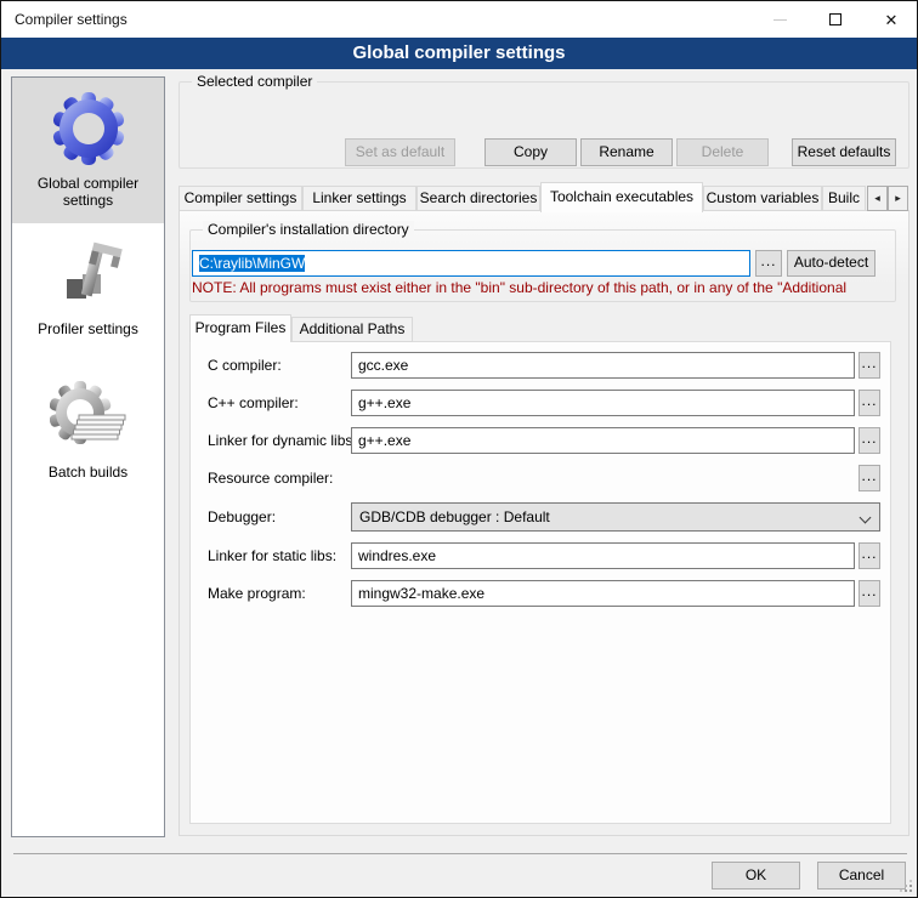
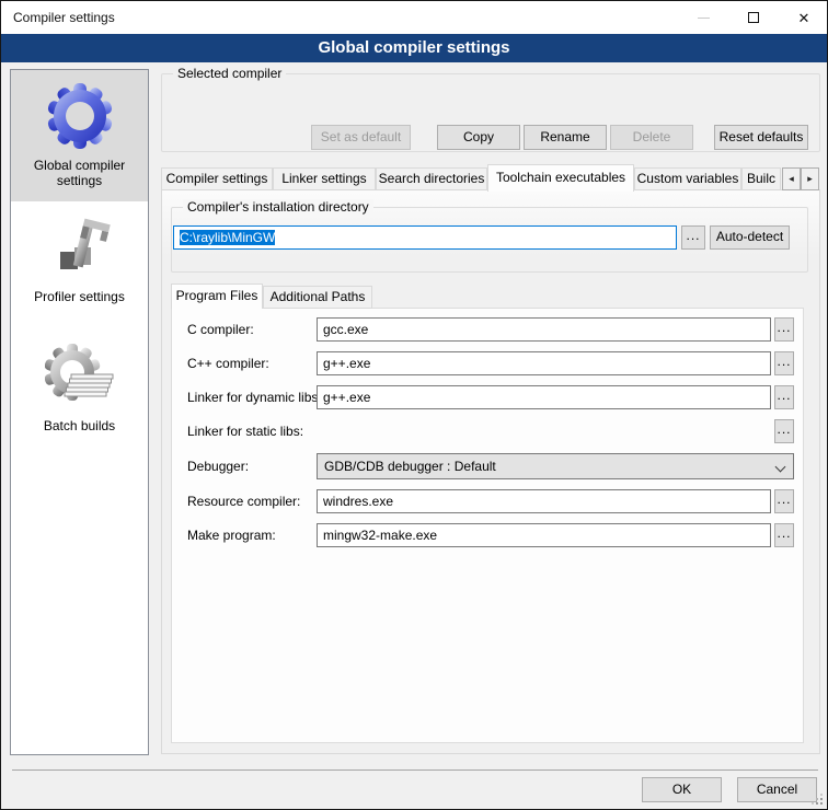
  Compiler settings
  ✕
  Global compiler settings
  Global compiler settings
  Profiler settings
  Batch builds
  Selected compiler
  Set as default
  Copy
  Rename
  Delete
  Reset defaults
  Compiler settings
  Linker settings
  Search directories
  Toolchain executables
  Custom variables
  Builc
  ◂
  ▸
  Compiler's installation directory
  C:\raylib\MinGW
  ...
  Auto-detect
- NOTE: All programs must exist either in the "bin" sub-directory of this path, or in any of the "Additional
  Program Files
  Additional Paths
  C compiler:
  gcc.exe
  ...
  C++ compiler:
  g++.exe
  ...
  Linker for dynamic libs
  g++.exe
  ...
- Resource compiler:
+ Linker for static libs:
  ...
  Debugger:
  GDB/CDB debugger : Default
- Linker for static libs:
+ Resource compiler:
  windres.exe
  ...
  Make program:
  mingw32-make.exe
  ...
  OK
  Cancel
